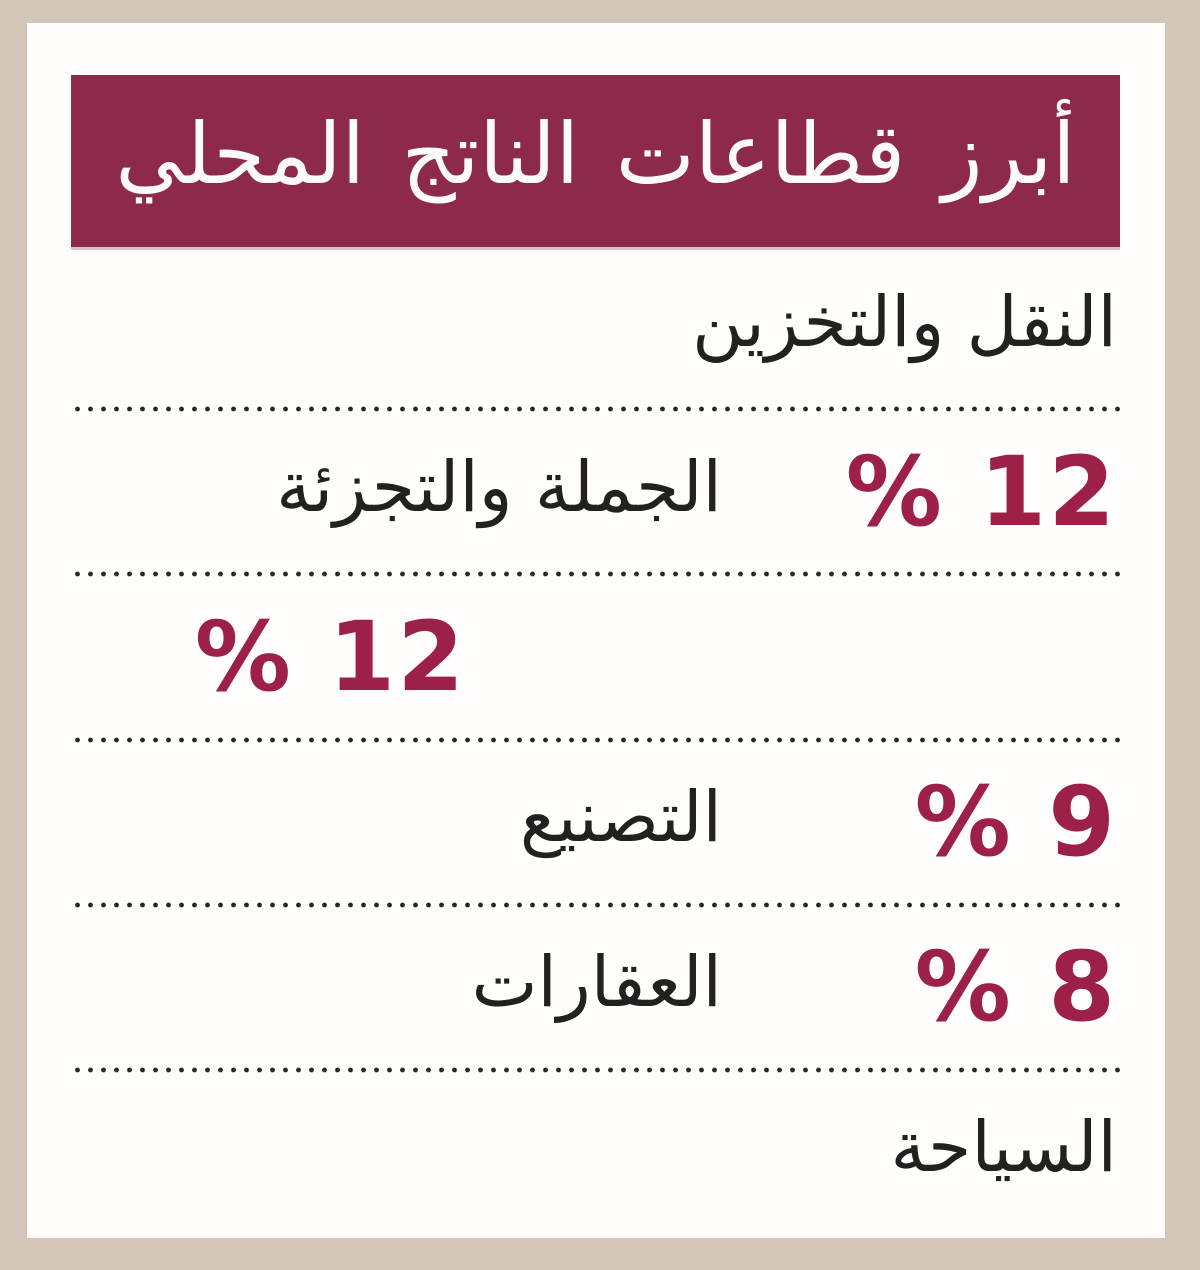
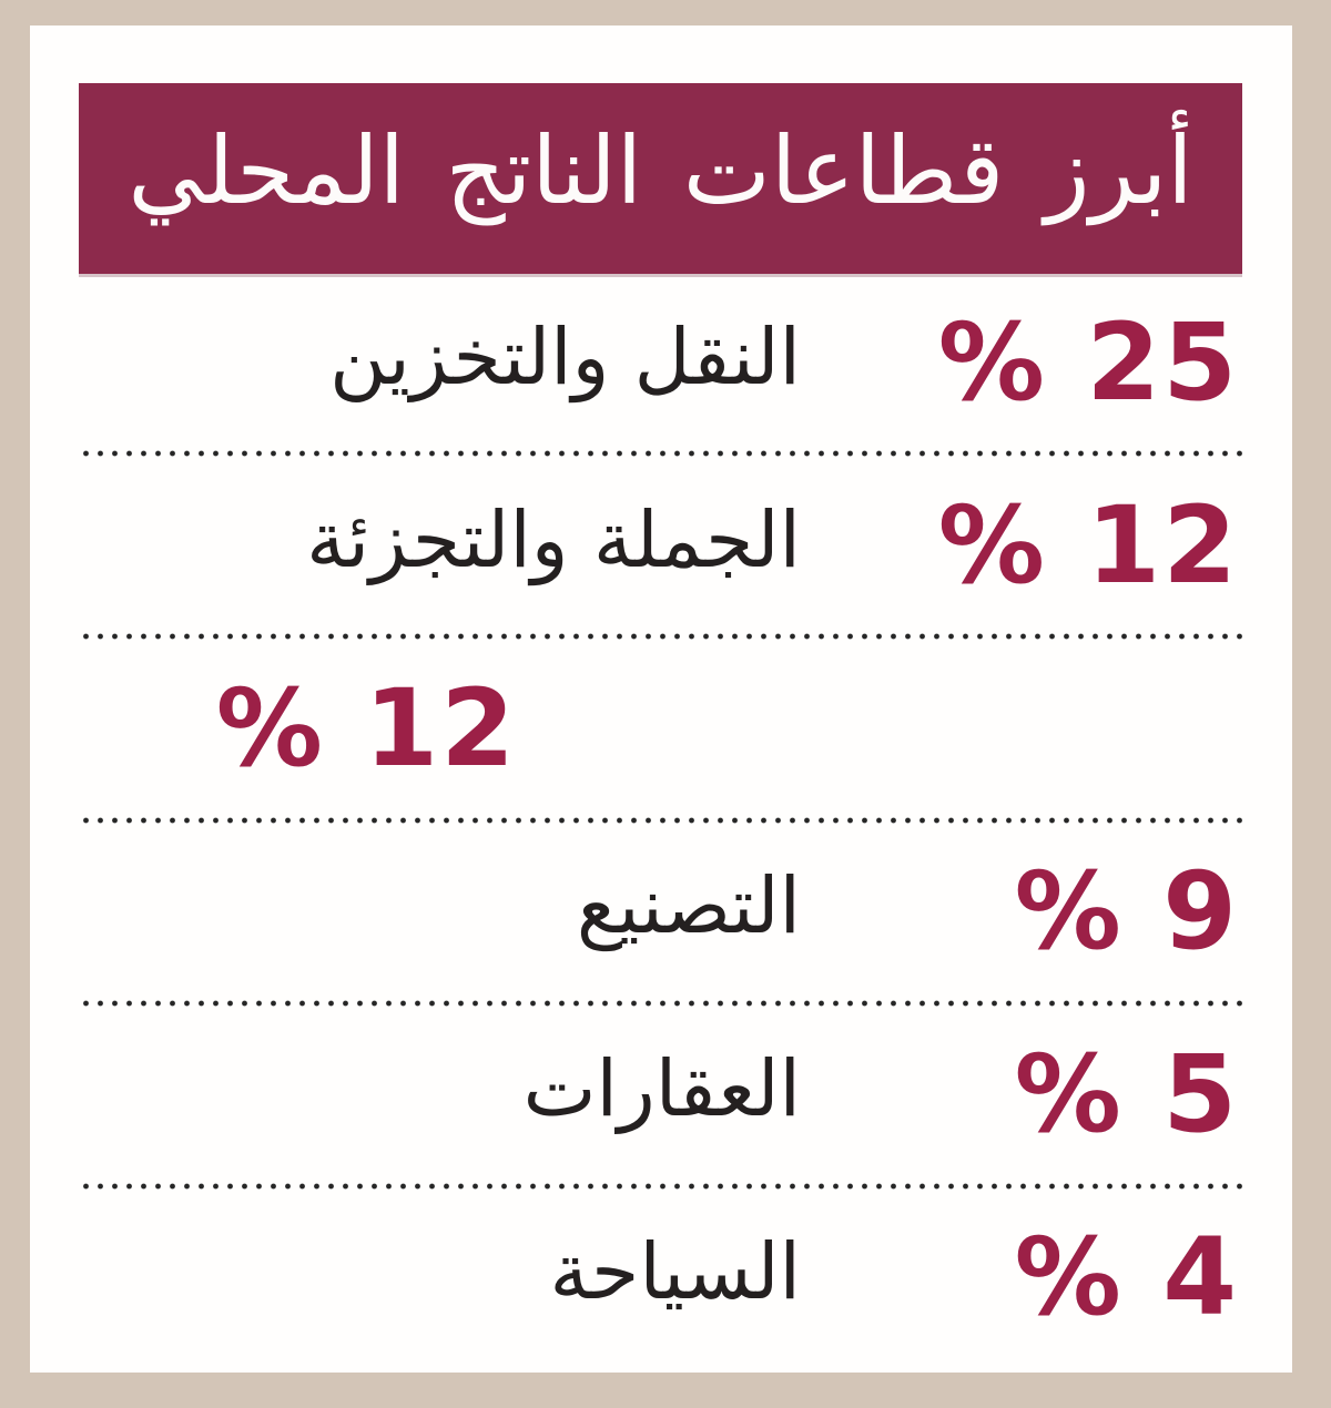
  أبرز قطاعات الناتج المحلي
  النقل والتخزين
+ % 25
  الجملة والتجزئة
  % 12
  % 12
  التصنيع
  % 9
  العقارات
- % 8
+ % 5
  السياحة
+ % 4
